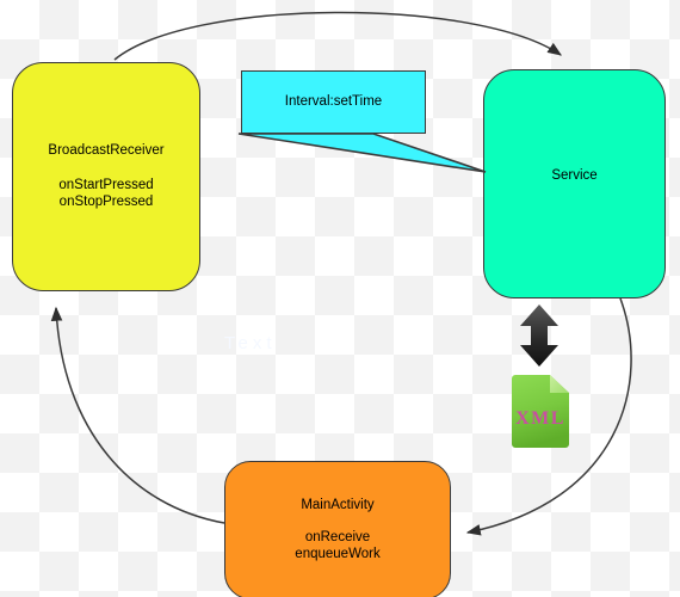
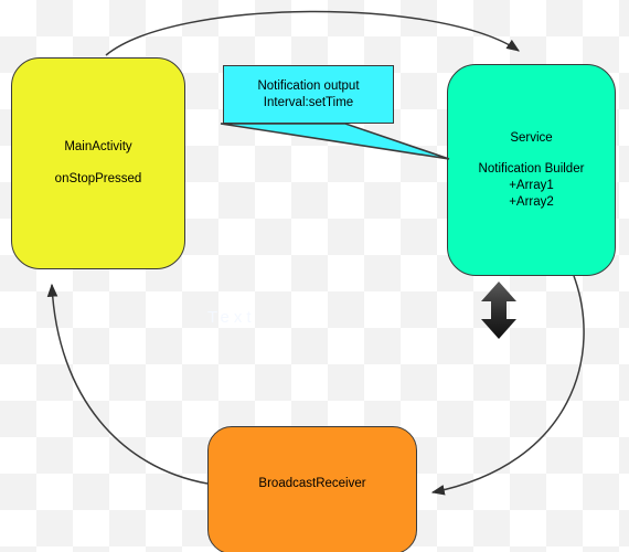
+ Notification output
  Interval:setTime
- BroadcastReceiver
+ MainActivity
- onStartPressed
  onStopPressed
  Service
+ Notification Builder
+ +Array1
+ +Array2
- MainActivity
+ BroadcastReceiver
- onReceive
- enqueueWork
- XML
